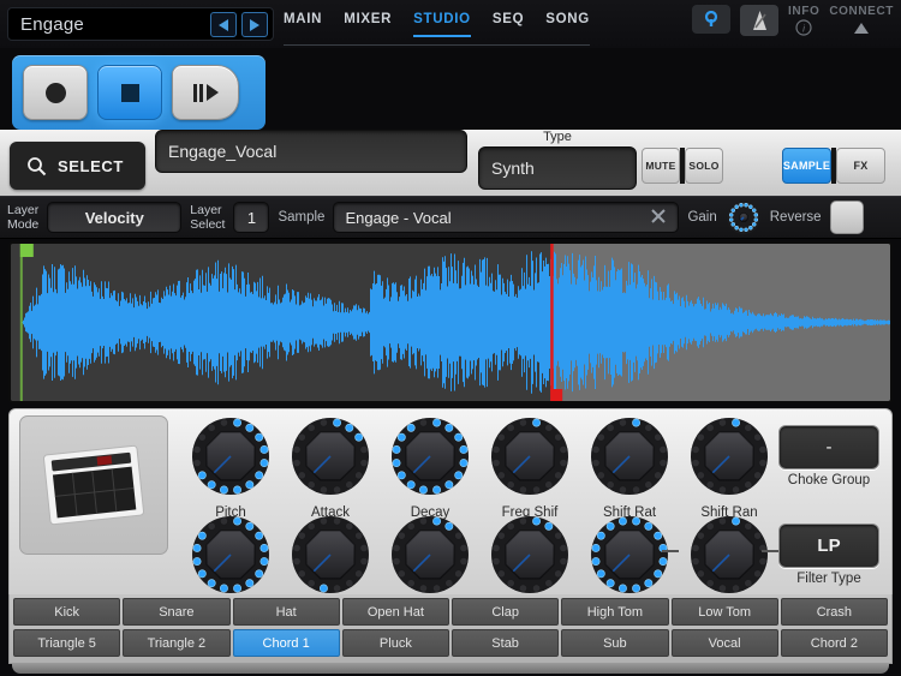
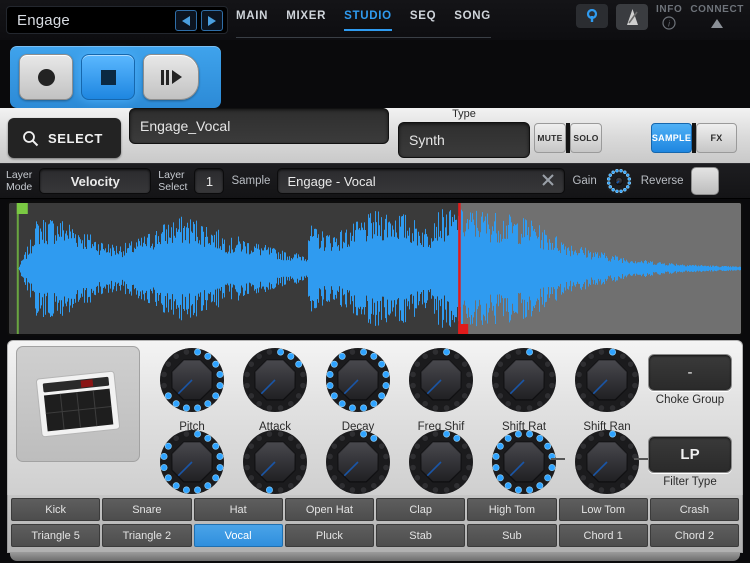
  Engage
  MAIN
  MIXER
  STUDIO
  SEQ
  SONG
  INFO
  i
  CONNECT
  SELECT
  Engage_Vocal
  Type
  Synth
  MUTE
  SOLO
  SAMPLE
  FX
  Layer
  Mode
  Velocity
  Layer
  Select
  1
  Sample
  Engage - Vocal
  Gain
  Reverse
  Pitch
  Attack
  Decay
  Freq Shif
  Shift Rat
  Shift Ran
  -
  Choke Group
  LP
  Filter Type
  Kick
  Snare
  Hat
  Open Hat
  Clap
  High Tom
  Low Tom
  Crash
  Triangle 5
  Triangle 2
- Chord 1
+ Vocal
  Pluck
  Stab
  Sub
- Vocal
+ Chord 1
  Chord 2
